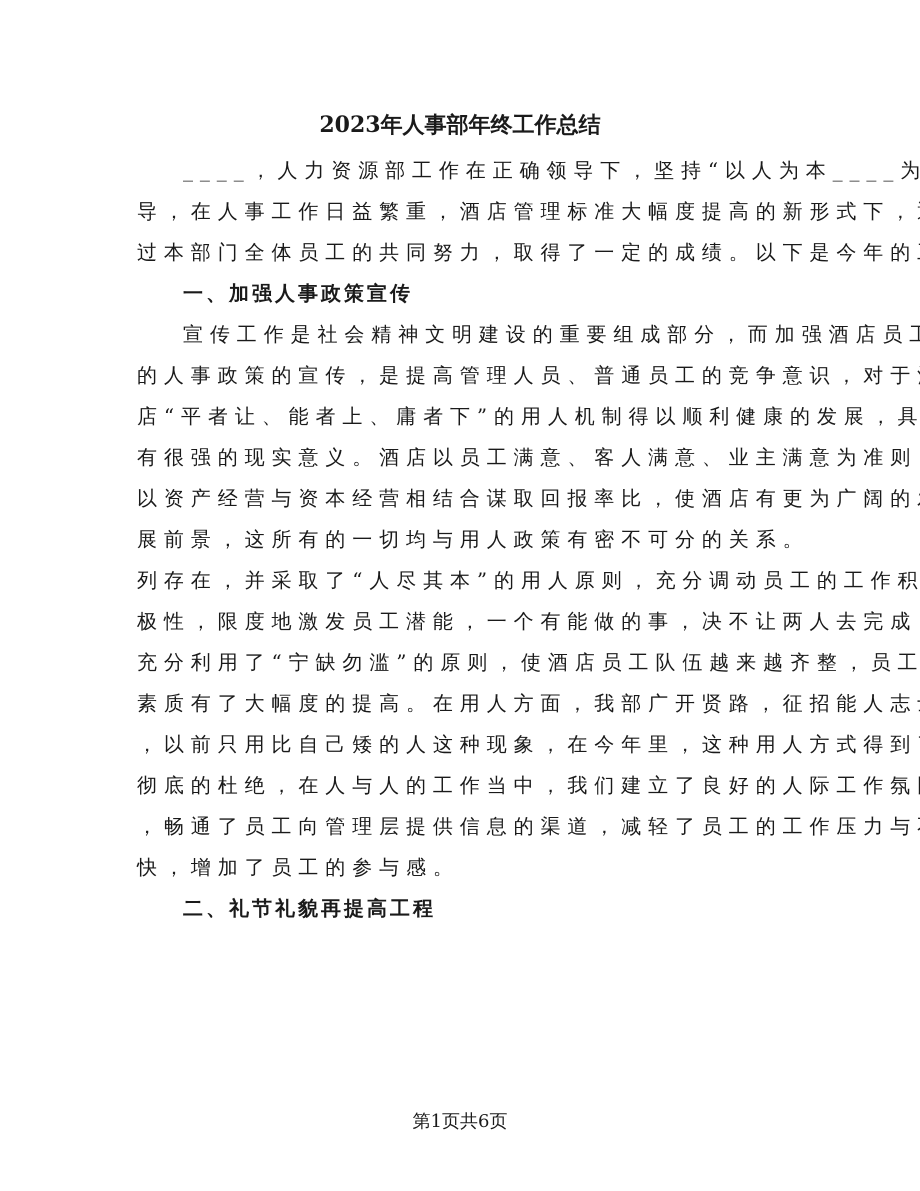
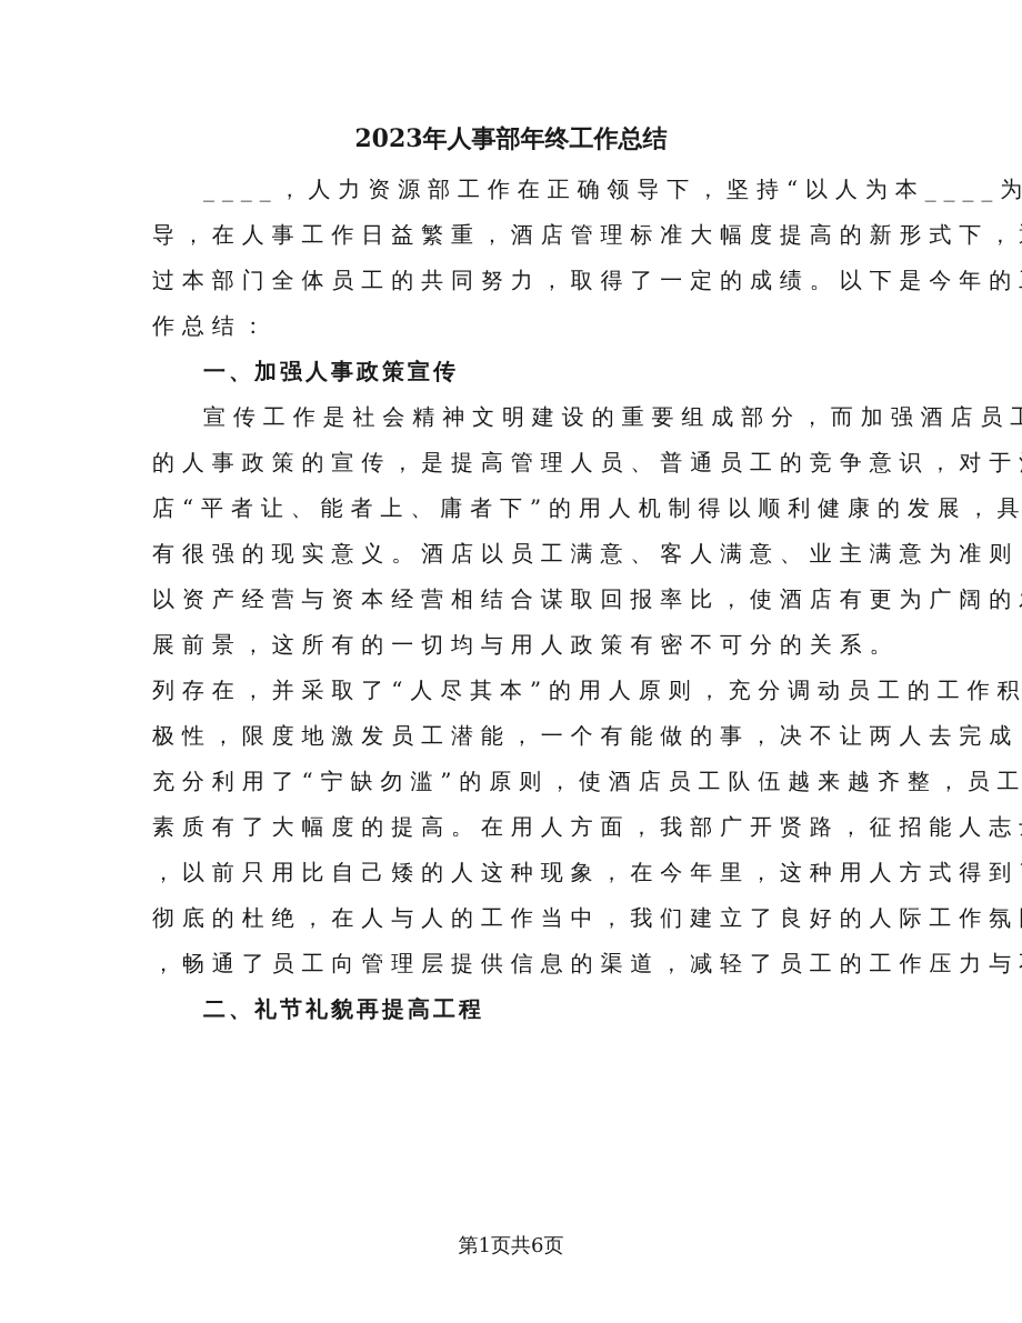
  2023年人事部年终工作总结
  ____，人力资源部工作在正确领导下，坚持“以人为本____为
  导，在人事工作日益繁重，酒店管理标准大幅度提高的新形式下，
  过本部门全体员工的共同努力，取得了一定的成绩。以下是今年的
+ 作总结：
  一、加强人事政策宣传
  宣传工作是社会精神文明建设的重要组成部分，而加强酒店员
  的人事政策的宣传，是提高管理人员、普通员工的竞争意识，对于
  店“平者让、能者上、庸者下”的用人机制得以顺利健康的发展，具
  有很强的现实意义。酒店以员工满意、客人满意、业主满意为准则
  以资产经营与资本经营相结合谋取回报率比，使酒店有更为广阔的
  展前景，这所有的一切均与用人政策有密不可分的关系。
  列存在，并采取了“人尽其本”的用人原则，充分调动员工的工作积
  极性，限度地激发员工潜能，一个有能做的事，决不让两人去完成
  充分利用了“宁缺勿滥”的原则，使酒店员工队伍越来越齐整，员工
  素质有了大幅度的提高。在用人方面，我部广开贤路，征招能人志
  ，以前只用比自己矮的人这种现象，在今年里，这种用人方式得到
  彻底的杜绝，在人与人的工作当中，我们建立了良好的人际工作氛
  ，畅通了员工向管理层提供信息的渠道，减轻了员工的工作压力与
- 快，增加了员工的参与感。
  二、礼节礼貌再提高工程
  第1页共6页
